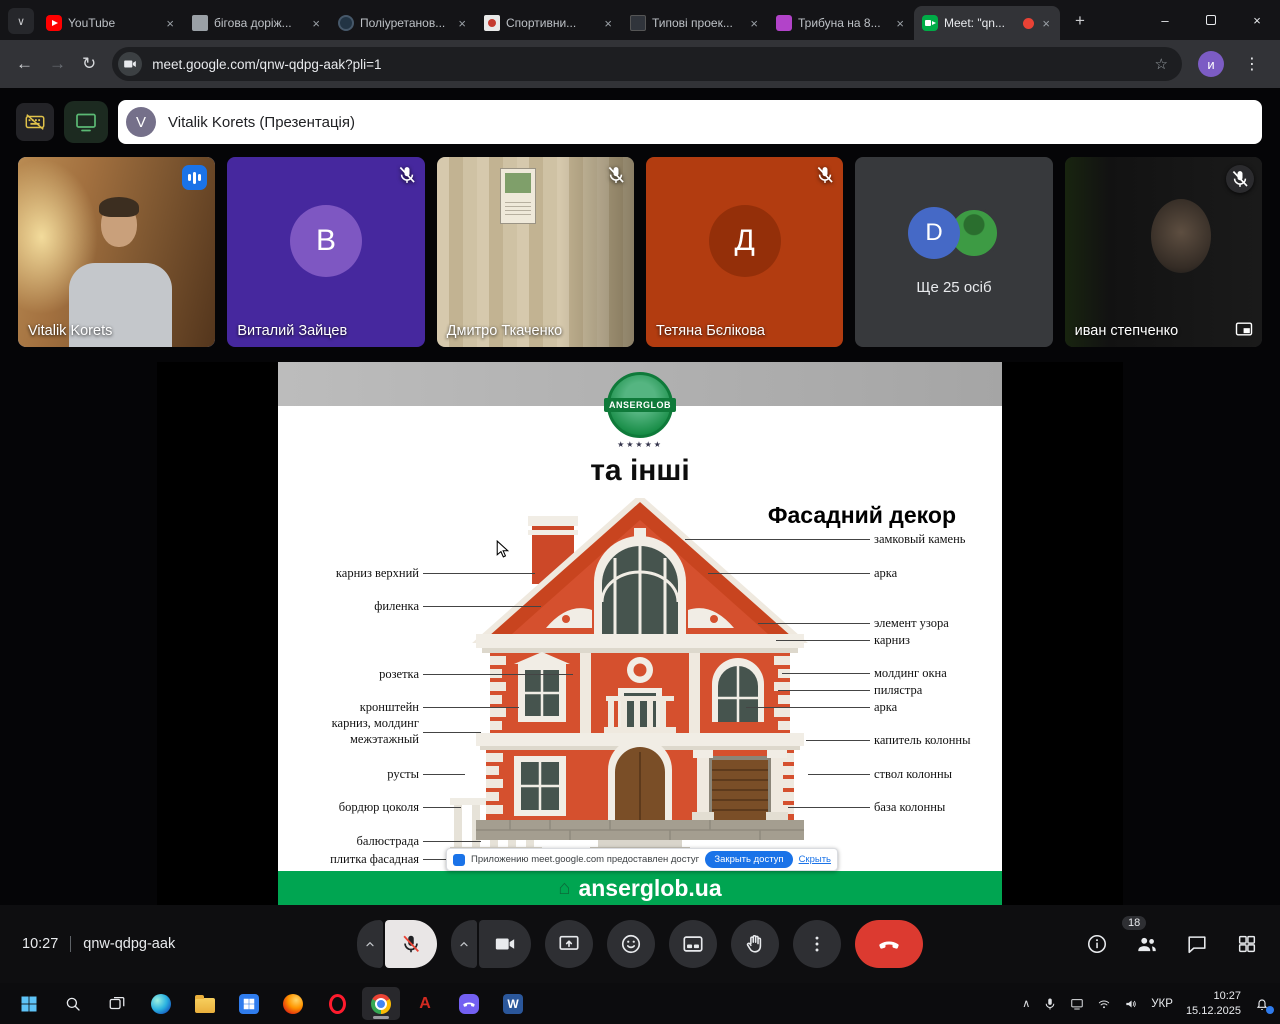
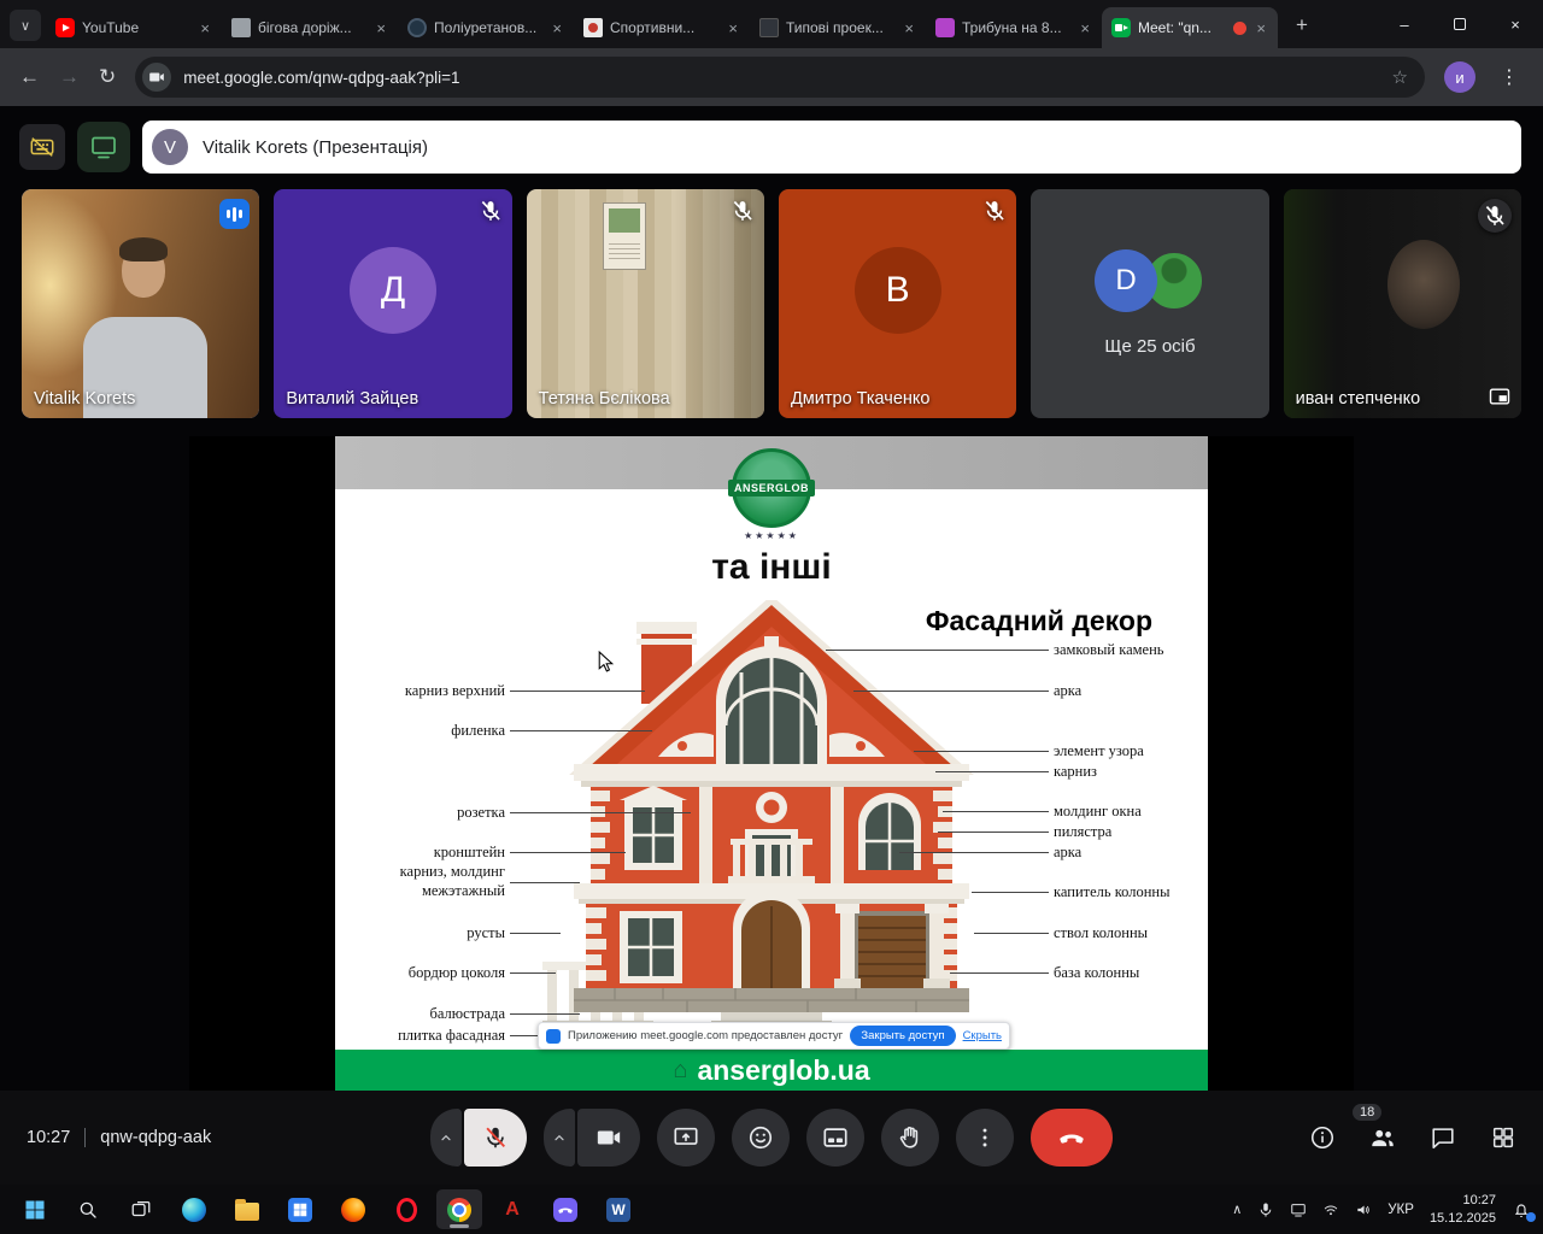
  ∨
  YouTube
  ×
  бігова доріж...
  ×
  Поліуретанов...
  ×
  Спортивни...
  ×
  Типові проек...
  ×
  Трибуна на 8...
  ×
  Meet: "qn...
  ×
  +
  –
  ×
  ←
  →
  ↻
  meet.google.com/qnw-qdpg-aak?pli=1
  ☆
  и
  ⋮
  V
  Vitalik Korets (Презентація)
  Vitalik Korets
- В
+ Д
  Виталий Зайцев
- Дмитро Ткаченко
+ Тетяна Бєлікова
- Д
+ В
- Тетяна Бєлікова
+ Дмитро Ткаченко
  D
  Ще 25 осіб
  иван степченко
  ANSERGLOB
  ★★★★★
  та інші
  Фасадний декор
  карниз верхний
  филенка
  розетка
  кронштейн
  карниз, молдинг
  межэтажный
  русты
  бордюр цоколя
  балюстрада
  плитка фасадная
  замковый камень
  арка
  элемент узора
  карниз
  молдинг окна
  пилястра
  арка
  капитель колонны
  ствол колонны
  база колонны
  Приложению meet.google.com предоставлен доступ
  Закрыть доступ
  Скрыть
  ⌂
  anserglob.ua
  10:27
  qnw-qdpg-aak
  18
  A
  W
  ∧
  УКР
  10:27
  15.12.2025
